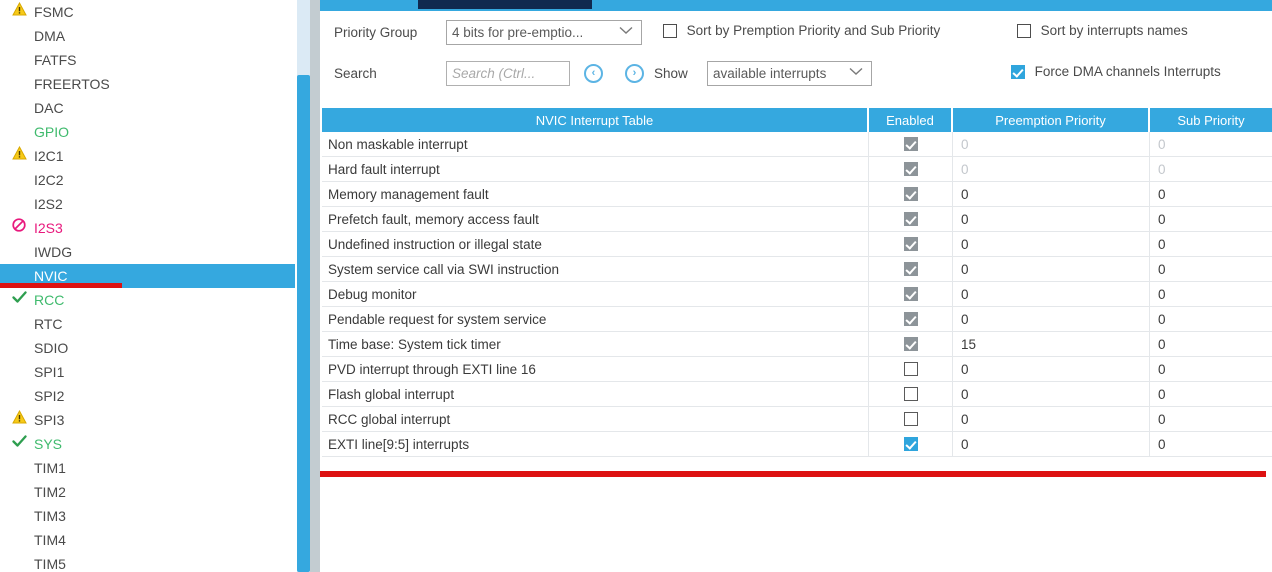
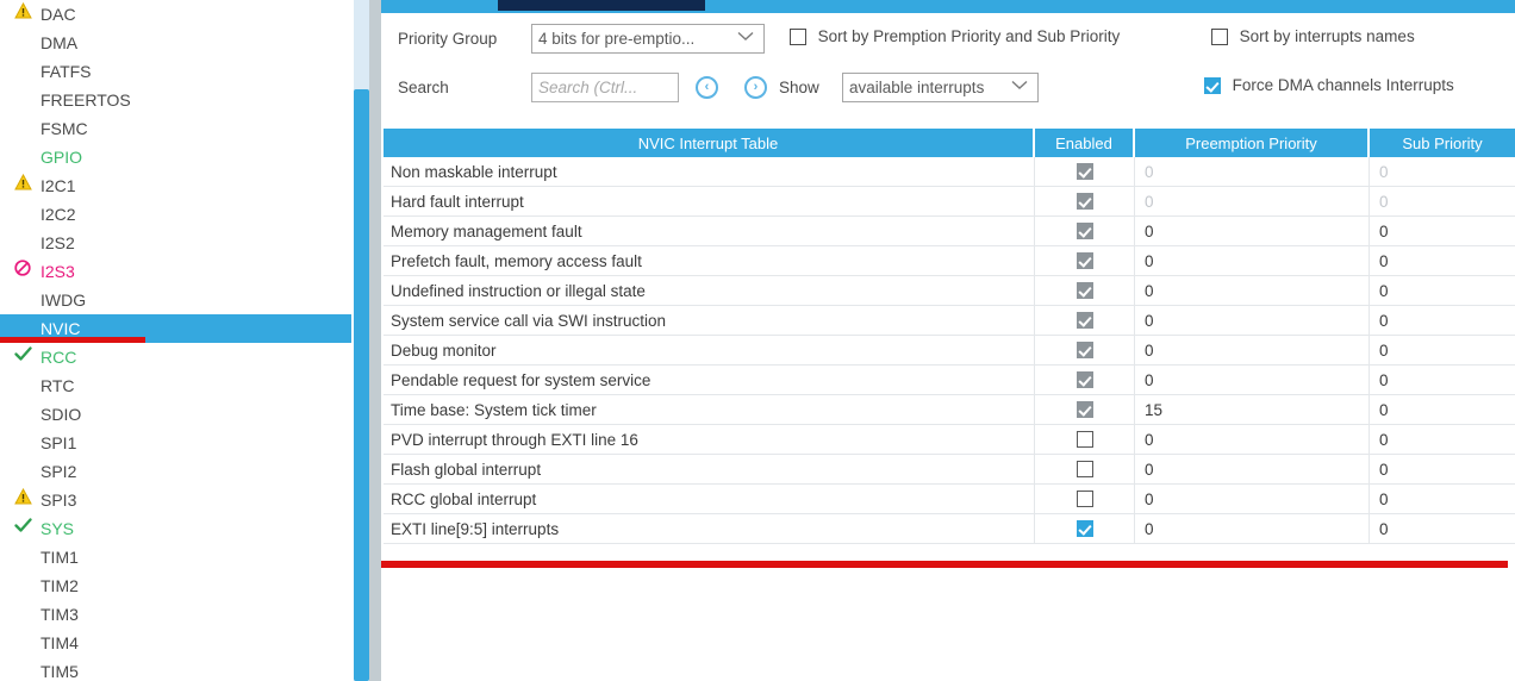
- FSMC
+ DAC
  DMA
  FATFS
  FREERTOS
- DAC
+ FSMC
  GPIO
  I2C1
  I2C2
  I2S2
  I2S3
  IWDG
  NVIC
  RCC
  RTC
  SDIO
  SPI1
  SPI2
  SPI3
  SYS
  TIM1
  TIM2
  TIM3
  TIM4
  TIM5
  Priority Group
  4 bits for pre-emptio...
  Sort by Premption Priority and Sub Priority
  Sort by interrupts names
  Search
  Search (Ctrl...
  ‹
  ›
  Show
  available interrupts
  Force DMA channels Interrupts
  NVIC Interrupt Table
  Enabled
  Preemption Priority
  Sub Priority
  Non maskable interrupt
  0
  0
  Hard fault interrupt
  0
  0
  Memory management fault
  0
  0
  Prefetch fault, memory access fault
  0
  0
  Undefined instruction or illegal state
  0
  0
  System service call via SWI instruction
  0
  0
  Debug monitor
  0
  0
  Pendable request for system service
  0
  0
  Time base: System tick timer
  15
  0
  PVD interrupt through EXTI line 16
  0
  0
  Flash global interrupt
  0
  0
  RCC global interrupt
  0
  0
  EXTI line[9:5] interrupts
  0
  0
